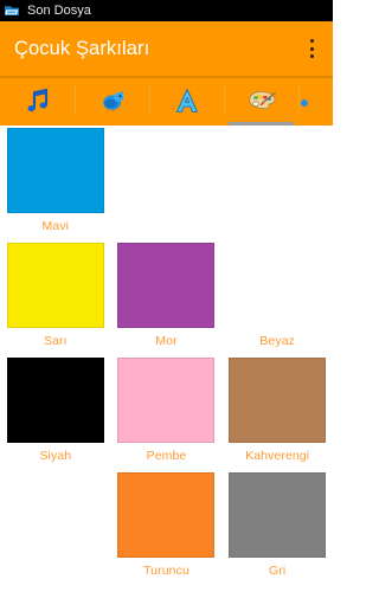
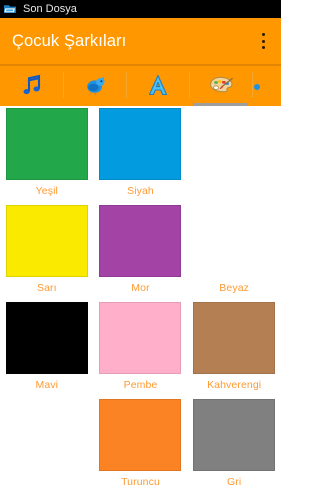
  Son Dosya
  Çocuk Şarkıları
+ Yeşil
- Mavi
+ Siyah
  Sarı
  Mor
  Beyaz
- Siyah
+ Mavi
  Pembe
  Kahverengi
  Turuncu
  Gri
